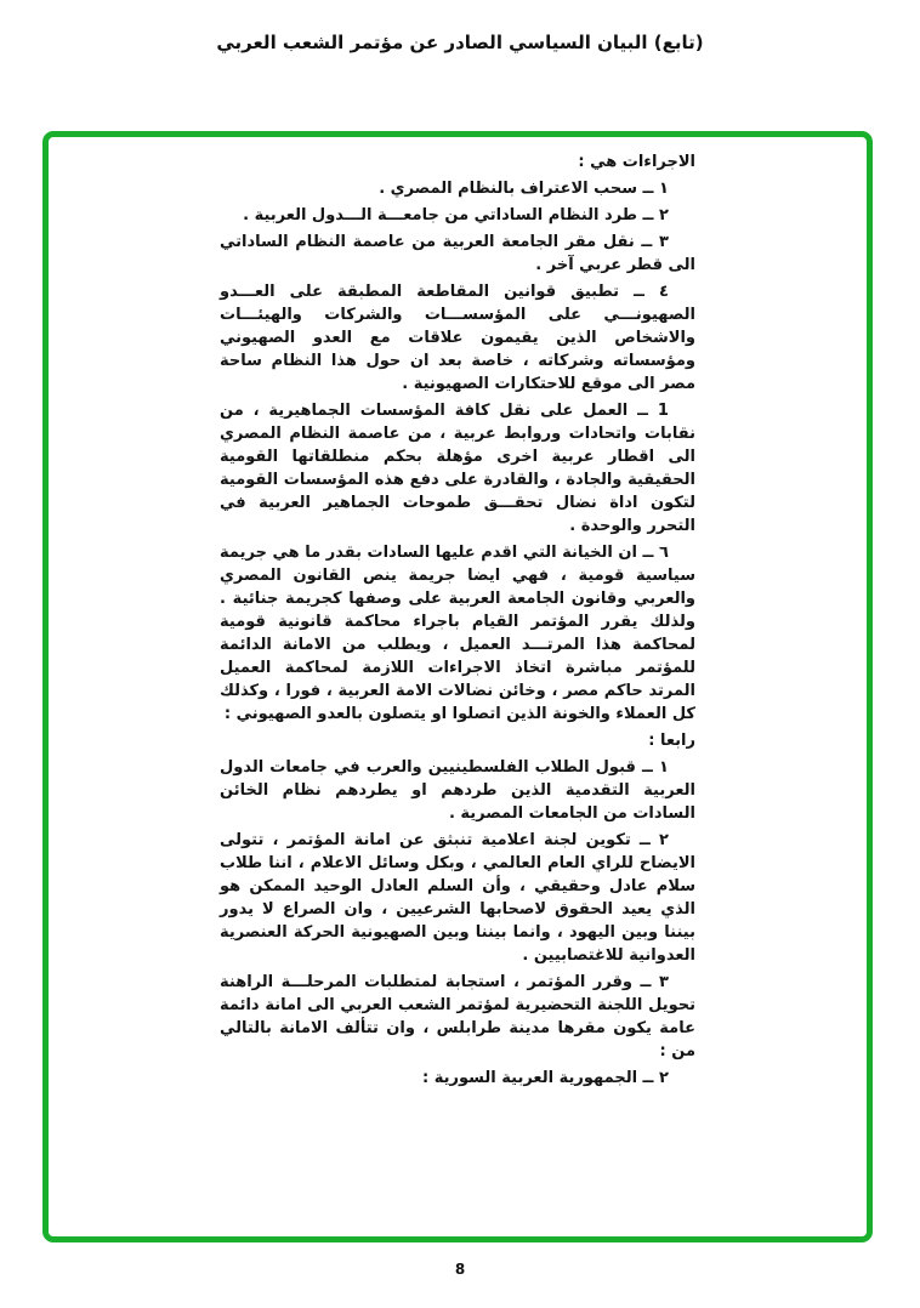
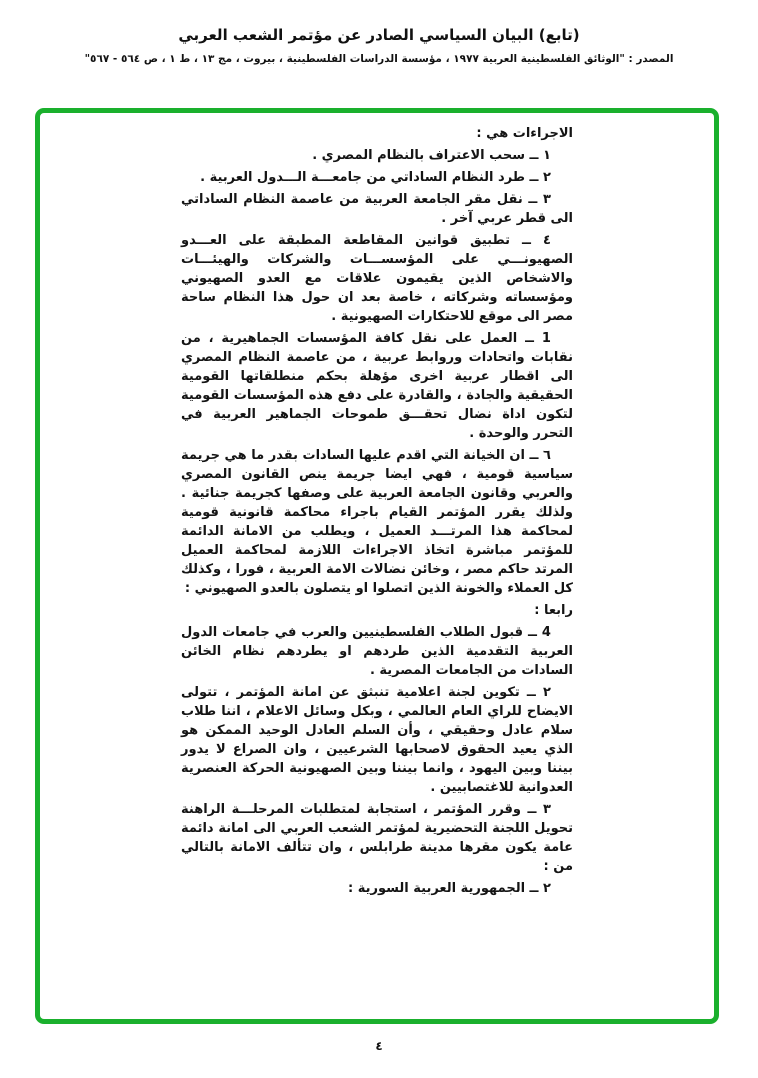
  (تابع) البيان السياسي الصادر عن مؤتمر الشعب العربي
+ المصدر : "الوثائق الفلسطينية العربية ١٩٧٧ ، مؤسسة الدراسات الفلسطينية ، بيروت ، مج ١٣ ، ط ١ ، ص ٥٦٤ - ٥٦٧"
  الاجراءات هي :
  ١ ــ سحب الاعتراف بالنظام المصري .
  ٢ ــ طرد النظام الساداتي من جامعـــة الـــدول العربية .
  ٣ ــ نقل مقر الجامعة العربية من عاصمة النظام الساداتي الى قطر عربي آخر .
  ٤ ــ تطبيق قوانين المقاطعة المطبقة على العـــدو الصهيونـــي على المؤسســـات والشركات والهيئـــات والاشخاص الذين يقيمون علاقات مع العدو الصهيوني ومؤسساته وشركاته ، خاصة بعد ان حول هذا النظام ساحة مصر الى موقع للاحتكارات الصهيونية .
  1 ــ العمل على نقل كافة المؤسسات الجماهيرية ، من نقابات واتحادات وروابط عربية ، من عاصمة النظام المصري الى اقطار عربية اخرى مؤهلة بحكم منطلقاتها القومية الحقيقية والجادة ، والقادرة على دفع هذه المؤسسات القومية لتكون اداة نضال تحقـــق طموحات الجماهير العربية في التحرر والوحدة .
  ٦ ــ ان الخيانة التي اقدم عليها السادات بقدر ما هي جريمة سياسية قومية ، فهي ايضا جريمة ينص القانون المصري والعربي وقانون الجامعة العربية على وصفها كجريمة جنائية . ولذلك يقرر المؤتمر القيام باجراء محاكمة قانونية قومية لمحاكمة هذا المرتـــد العميل ، ويطلب من الامانة الدائمة للمؤتمر مباشرة اتخاذ الاجراءات اللازمة لمحاكمة العميل المرتد حاكم مصر ، وخائن نضالات الامة العربية ، فورا ، وكذلك كل العملاء والخونة الذين اتصلوا او يتصلون بالعدو الصهيوني :
  رابعا :
- ١ ــ قبول الطلاب الفلسطينيين والعرب في جامعات الدول العربية التقدمية الذين طردهم او يطردهم نظام الخائن السادات من الجامعات المصرية .
+ 4 ــ قبول الطلاب الفلسطينيين والعرب في جامعات الدول العربية التقدمية الذين طردهم او يطردهم نظام الخائن السادات من الجامعات المصرية .
  ٢ ــ تكوين لجنة اعلامية تنبثق عن امانة المؤتمر ، تتولى الايضاح للراي العام العالمي ، وبكل وسائل الاعلام ، اننا طلاب سلام عادل وحقيقي ، وأن السلم العادل الوحيد الممكن هو الذي يعيد الحقوق لاصحابها الشرعيين ، وان الصراع لا يدور بيننا وبين اليهود ، وانما بيننا وبين الصهيونية الحركة العنصرية العدوانية للاغتصابيين .
  ٣ ــ وقرر المؤتمر ، استجابة لمتطلبات المرحلـــة الراهنة تحويل اللجنة التحضيرية لمؤتمر الشعب العربي الى امانة دائمة عامة يكون مقرها مدينة طرابلس ، وان تتألف الامانة بالتالي من :
  ٢ ــ الجمهورية العربية السورية :
- 8
+ ٤
